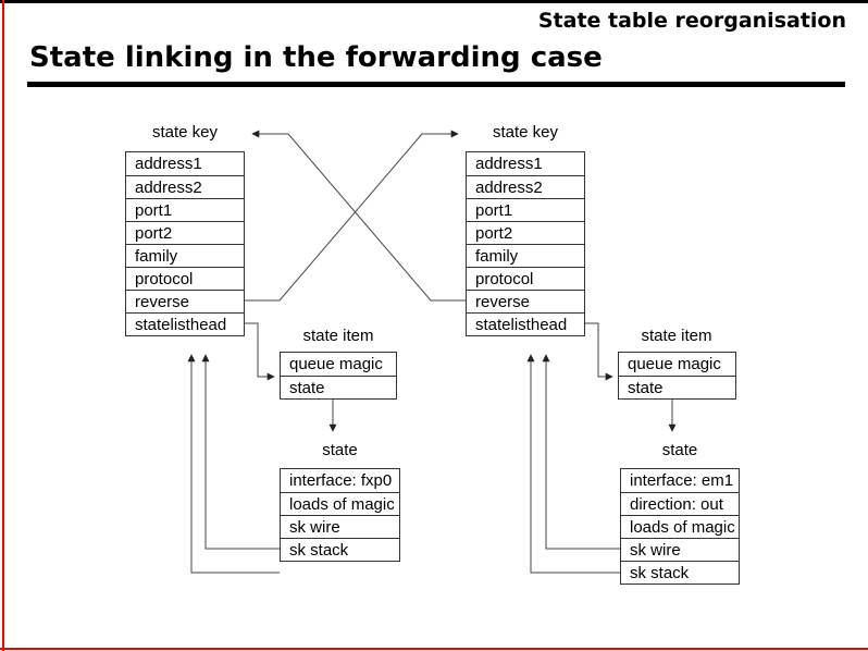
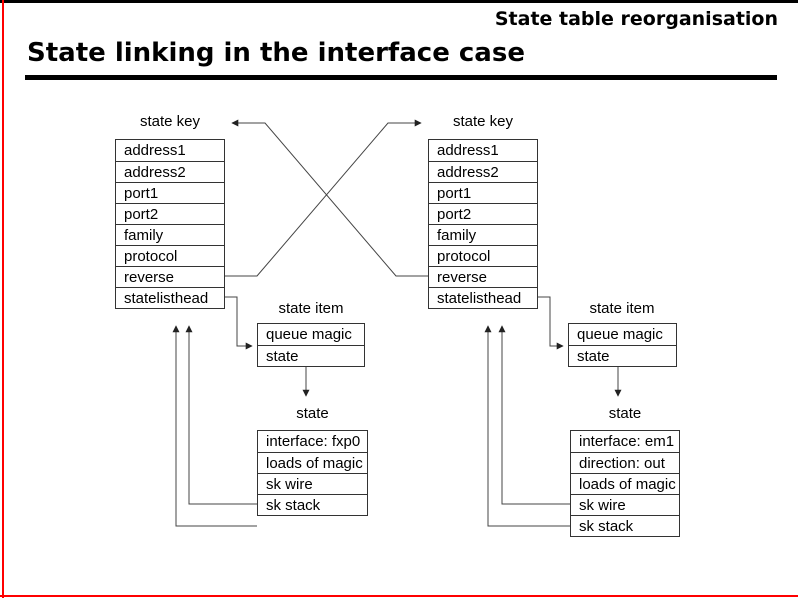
  State table reorganisation
- State linking in the forwarding case
+ State linking in the interface case
  state key
  address1
  address2
  port1
  port2
  family
  protocol
  reverse
  statelisthead
  state key
  address1
  address2
  port1
  port2
  family
  protocol
  reverse
  statelisthead
  state item
  queue magic
  state
  state item
  queue magic
  state
  state
  interface: fxp0
  loads of magic
  sk wire
  sk stack
  state
  interface: em1
  direction: out
  loads of magic
  sk wire
  sk stack
